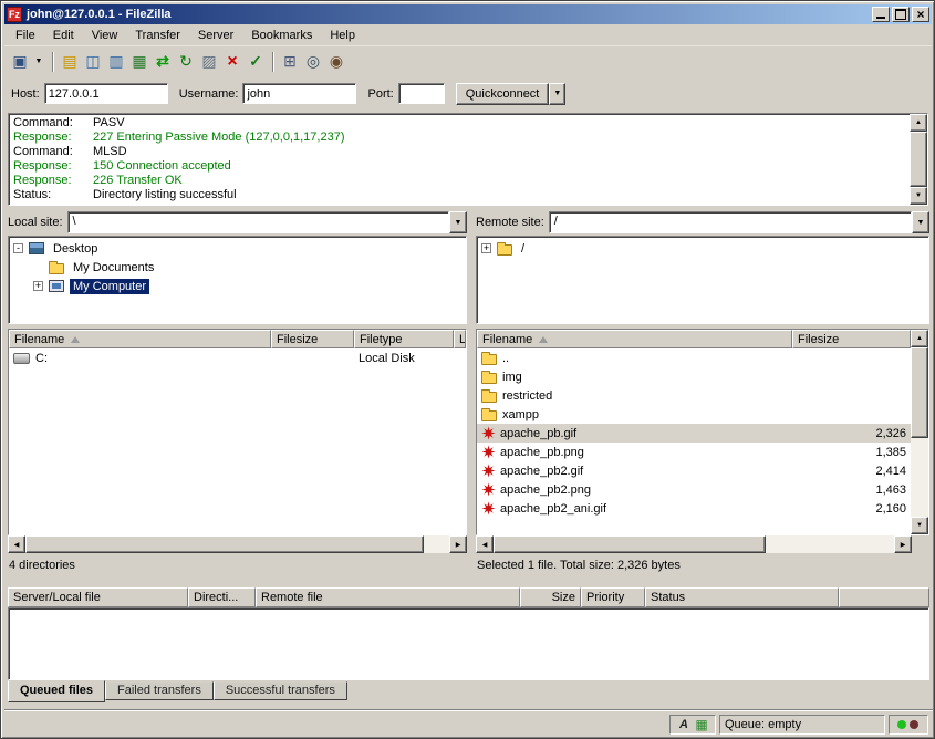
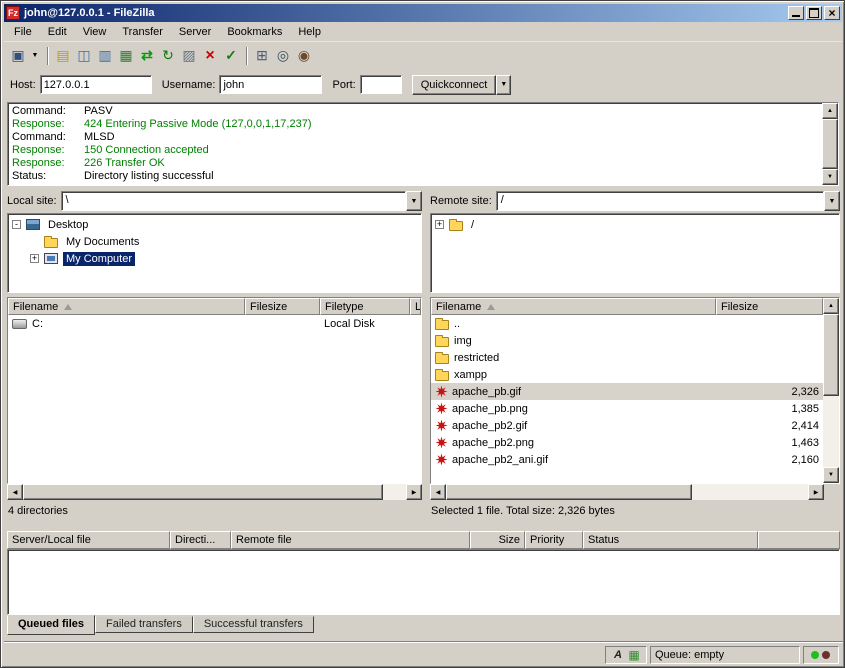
  Fz
  john@127.0.0.1 - FileZilla
  ×
  File
  Edit
  View
  Transfer
  Server
  Bookmarks
  Help
  ▣
  ▤
  ◫
  ▥
  ▦
  ⇄
  ↻
  ▨
  ×
  ✓
  ⊞
  ◎
  ◉
  Host:
  127.0.0.1
  Username:
  john
  Port:
  Quickconnect
  Command: PASV
- Response: 227 Entering Passive Mode (127,0,0,1,17,237)
+ Response: 424 Entering Passive Mode (127,0,0,1,17,237)
  Command: MLSD
  Response: 150 Connection accepted
  Response: 226 Transfer OK
  Status: Directory listing successful
  Local site:
  \
  Remote site:
  /
  -
  Desktop
  My Documents
  +
  My Computer
  +
  /
  Filename
  Filesize
  Filetype
  L
  C:
  Local Disk
  4 directories
  Filename
  Filesize
  ..
  img
  restricted
  xampp
  apache_pb.gif
  2,326
  apache_pb.png
  1,385
  apache_pb2.gif
  2,414
  apache_pb2.png
  1,463
  apache_pb2_ani.gif
  2,160
  Selected 1 file. Total size: 2,326 bytes
  Server/Local file
  Directi...
  Remote file
  Size
  Priority
  Status
  Queued files
  Failed transfers
  Successful transfers
  A
  ▦
  Queue: empty
